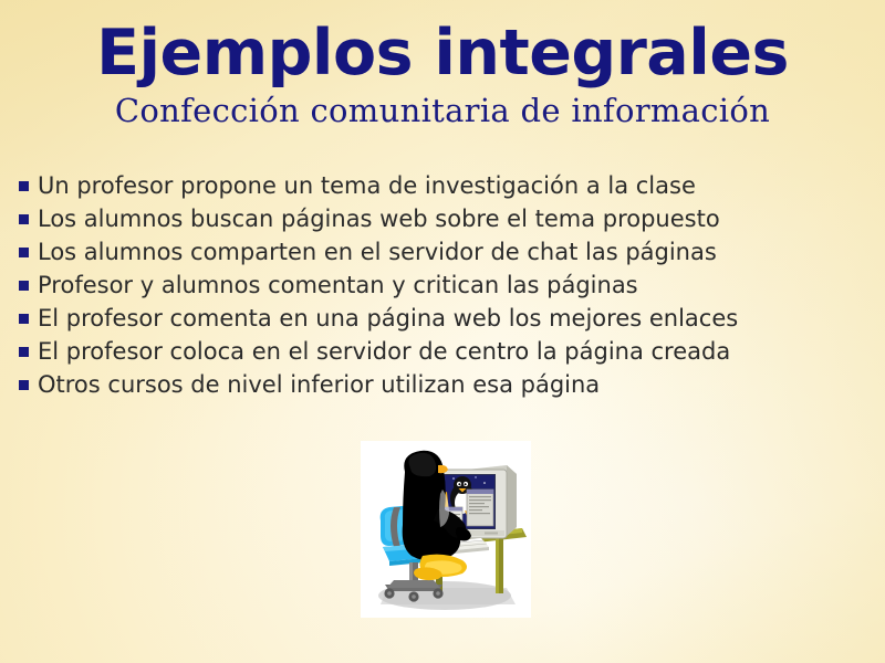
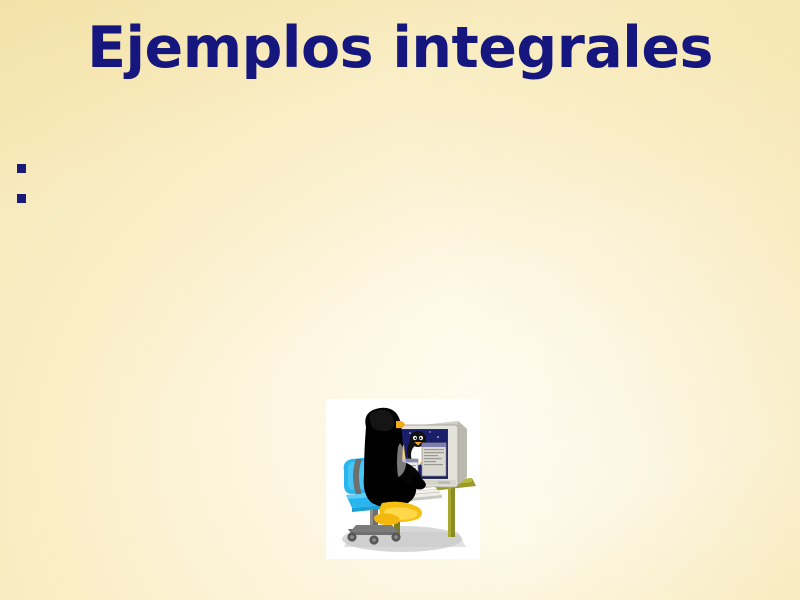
  Ejemplos integrales
- Confección comunitaria de información
- Un profesor propone un tema de investigación a la clase
- Los alumnos buscan páginas web sobre el tema propuesto
- Los alumnos comparten en el servidor de chat las páginas
- Profesor y alumnos comentan y critican las páginas
- El profesor comenta en una página web los mejores enlaces
- El profesor coloca en el servidor de centro la página creada
- Otros cursos de nivel inferior utilizan esa página
